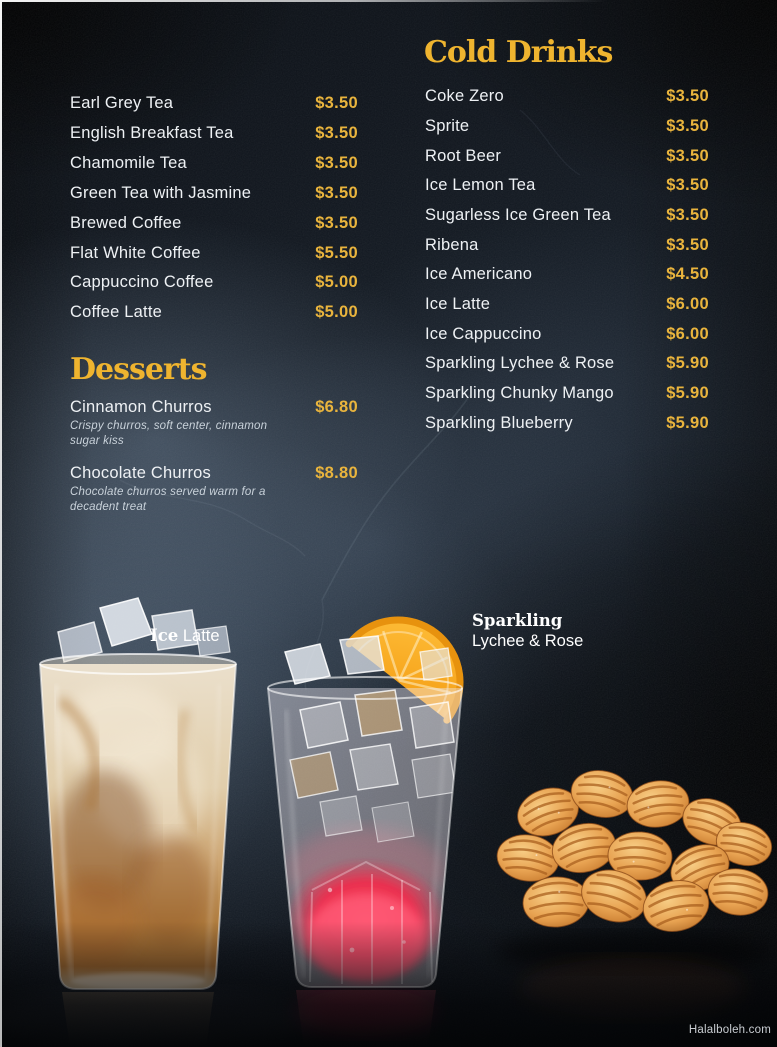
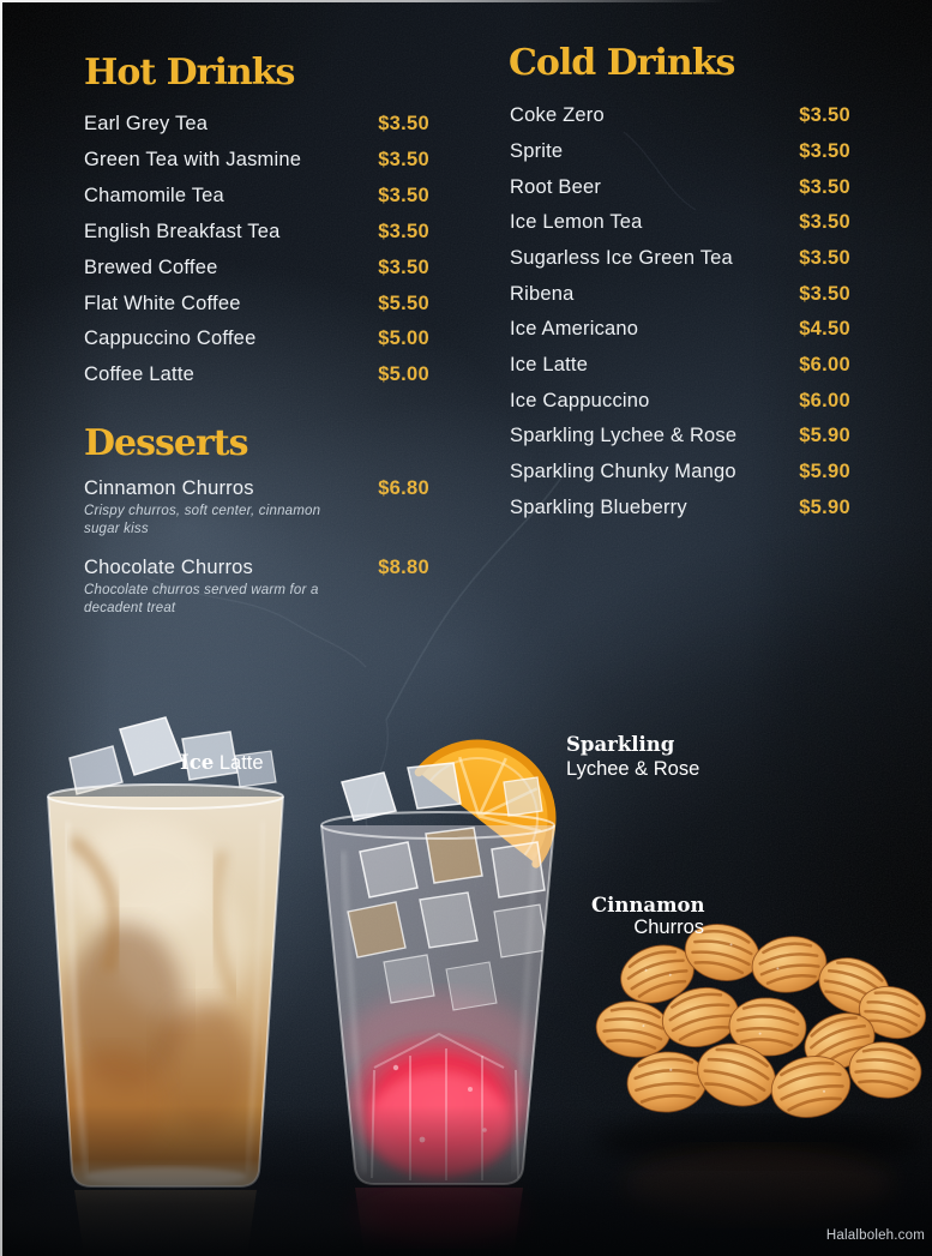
+ Hot Drinks
  Earl Grey Tea
  $3.50
- English Breakfast Tea
+ Green Tea with Jasmine
  $3.50
  Chamomile Tea
  $3.50
- Green Tea with Jasmine
+ English Breakfast Tea
  $3.50
  Brewed Coffee
  $3.50
  Flat White Coffee
  $5.50
  Cappuccino Coffee
  $5.00
  Coffee Latte
  $5.00
  Desserts
  Cinnamon Churros
  $6.80
  Crispy churros, soft center, cinnamon sugar kiss
  Chocolate Churros
  $8.80
  Chocolate churros served warm for a decadent treat
  Cold Drinks
  Coke Zero
  $3.50
  Sprite
  $3.50
  Root Beer
  $3.50
  Ice Lemon Tea
  $3.50
  Sugarless Ice Green Tea
  $3.50
  Ribena
  $3.50
  Ice Americano
  $4.50
  Ice Latte
  $6.00
  Ice Cappuccino
  $6.00
  Sparkling Lychee & Rose
  $5.90
  Sparkling Chunky Mango
  $5.90
  Sparkling Blueberry
  $5.90
  Ice Latte
  Sparkling
  Lychee & Rose
+ Cinnamon
+ Churros
  Halalboleh.com
